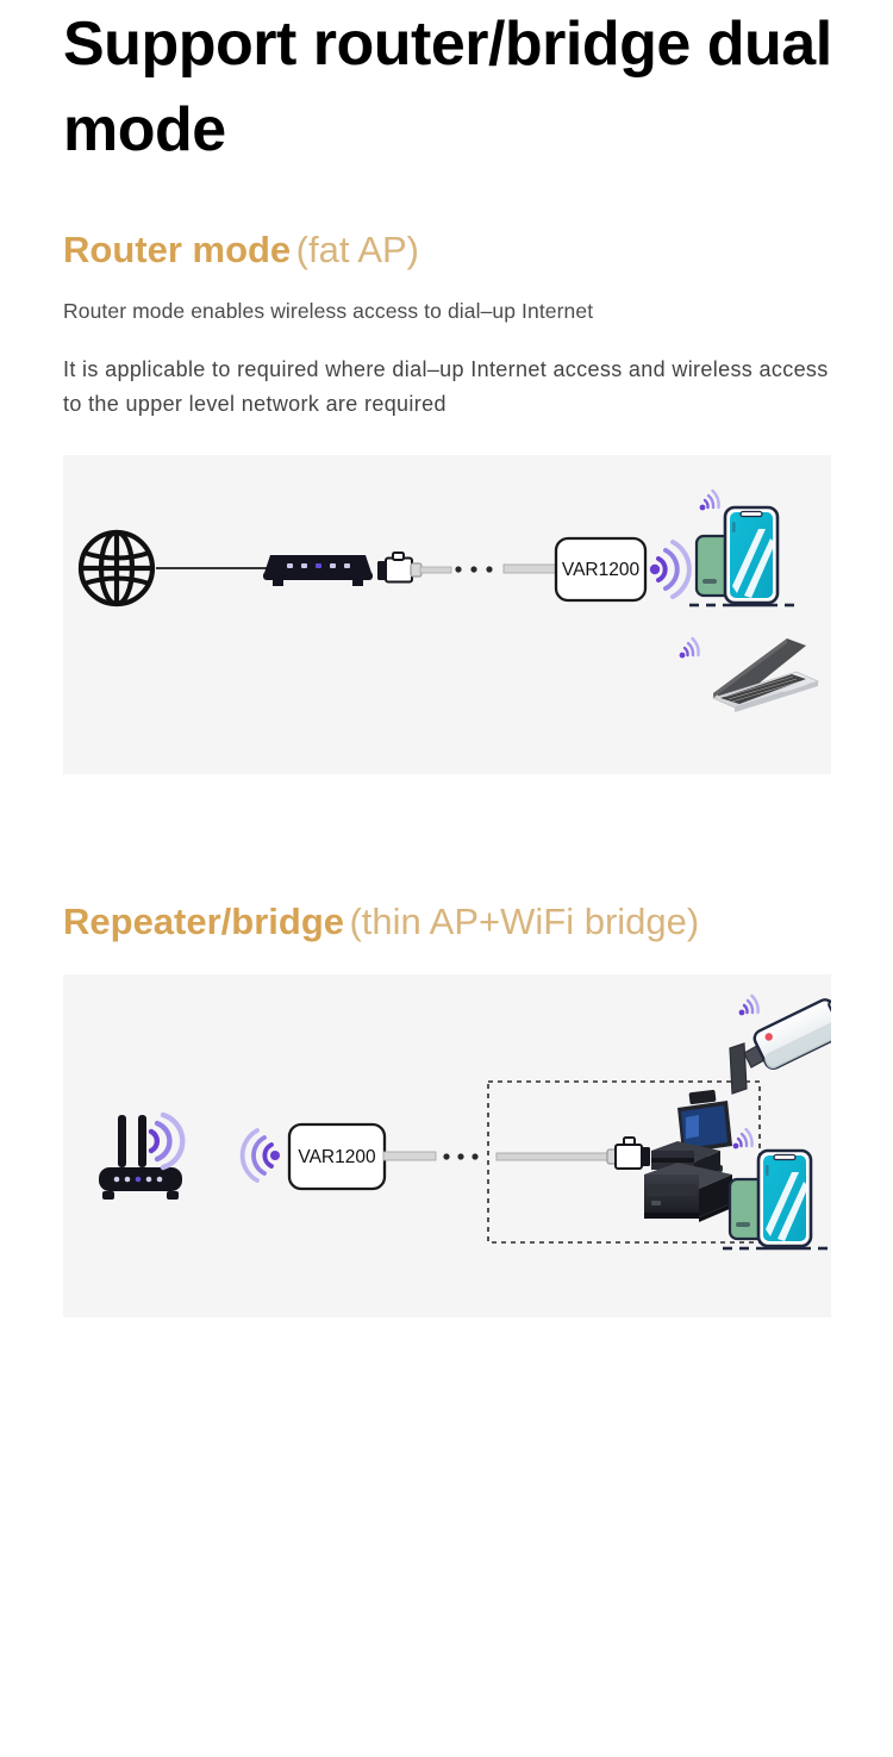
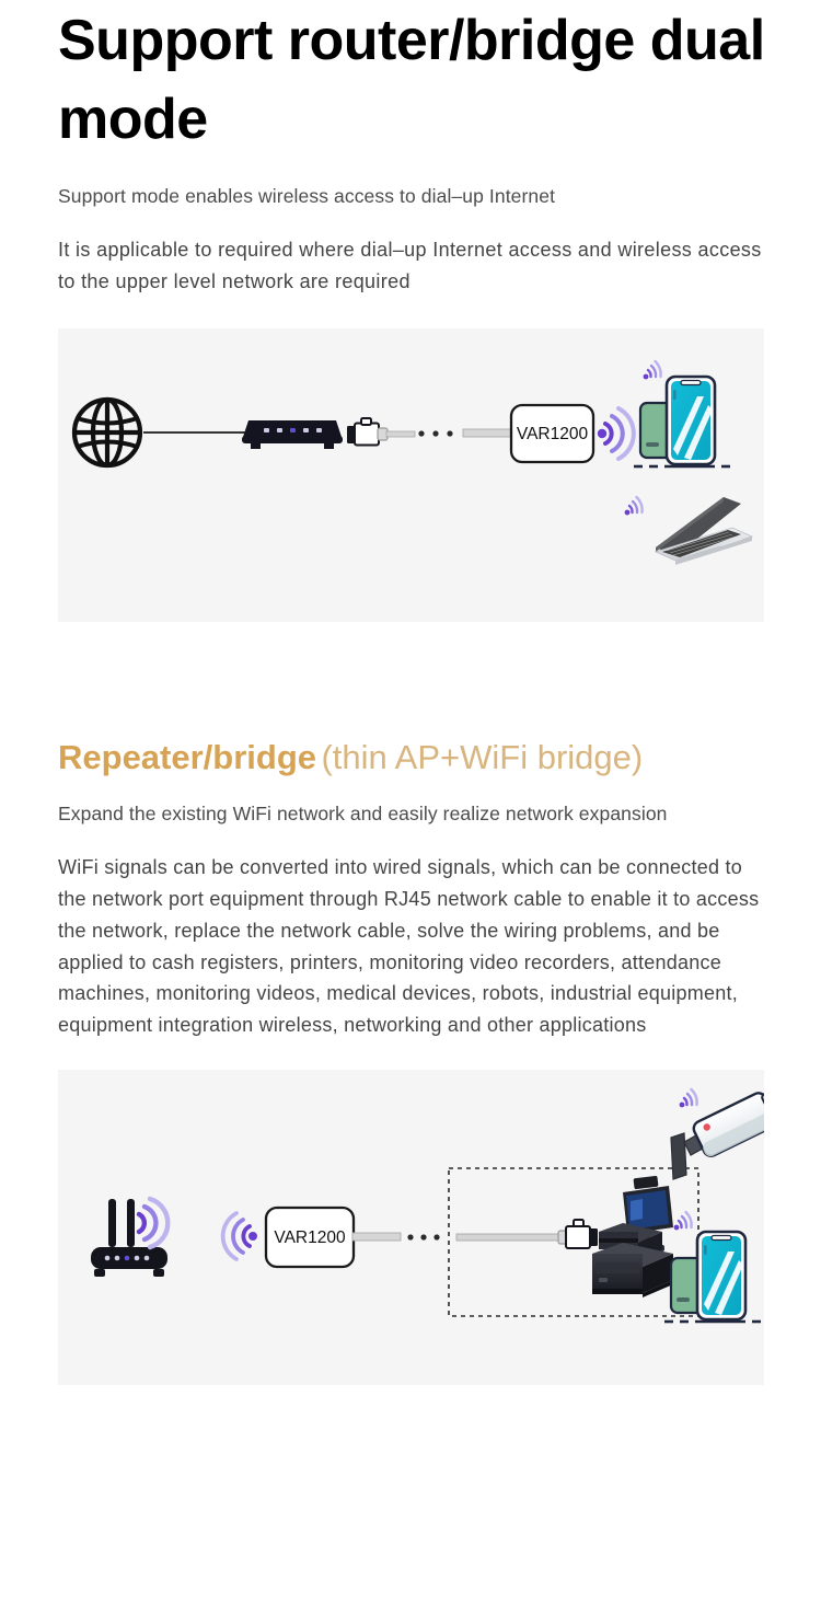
  Support router/bridge dual mode
- Router mode (fat AP)
- Router mode enables wireless access to dial–up Internet
+ Support mode enables wireless access to dial–up Internet
  It is applicable to required where dial–up Internet access and wireless access to the upper level network are required
  VAR1200
  Repeater/bridge (thin AP+WiFi bridge)
+ Expand the existing WiFi network and easily realize network expansion
+ WiFi signals can be converted into wired signals, which can be connected to the network port equipment through RJ45 network cable to enable it to access the network, replace the network cable, solve the wiring problems, and be applied to cash registers, printers, monitoring video recorders, attendance machines, monitoring videos, medical devices, robots, industrial equipment, equipment integration wireless, networking and other applications
  VAR1200
